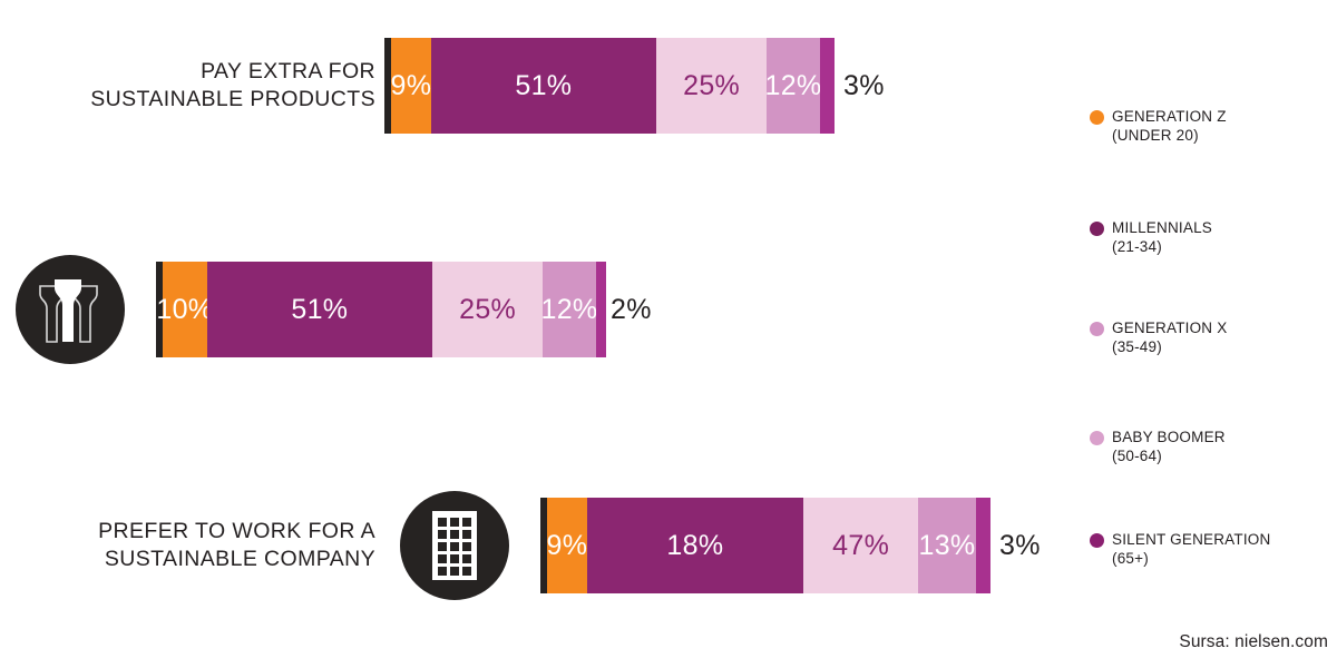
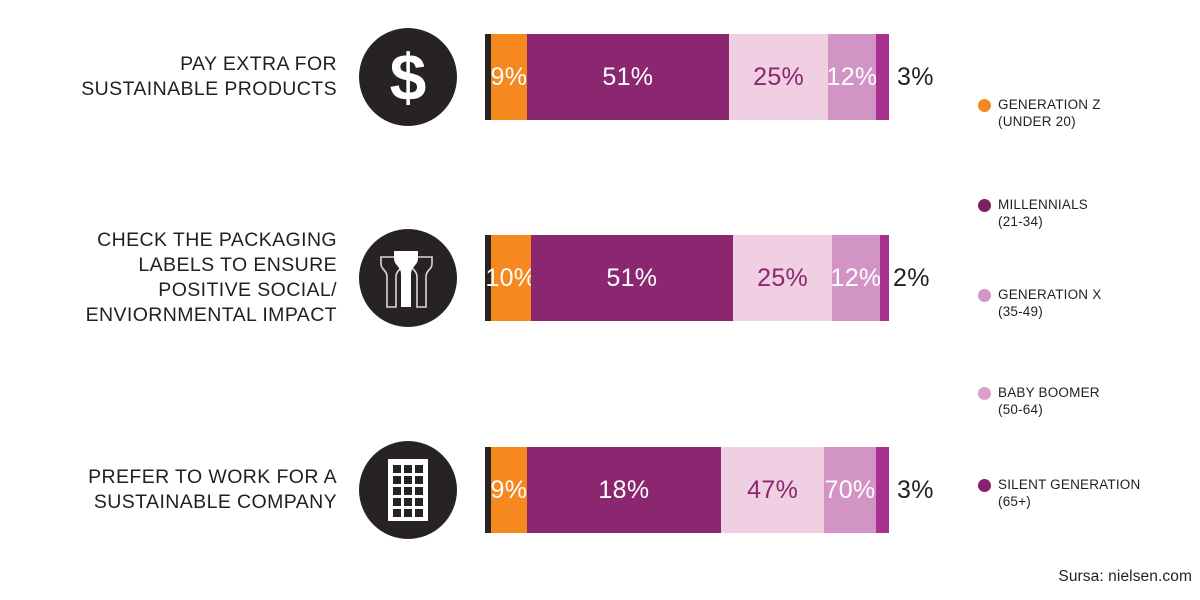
  PAY EXTRA FOR
  SUSTAINABLE PRODUCTS
+ $
  9%
  51%
  25%
  12%
  3%
+ CHECK THE PACKAGING
+ LABELS TO ENSURE
+ POSITIVE SOCIAL/
+ ENVIORNMENTAL IMPACT
  10%
  51%
  25%
  12%
  2%
  PREFER TO WORK FOR A
  SUSTAINABLE COMPANY
  9%
  18%
  47%
- 13%
+ 70%
  3%
  GENERATION Z
  (UNDER 20)
  MILLENNIALS
  (21-34)
  GENERATION X
  (35-49)
  BABY BOOMER
  (50-64)
  SILENT GENERATION
  (65+)
  Sursa: nielsen.com
